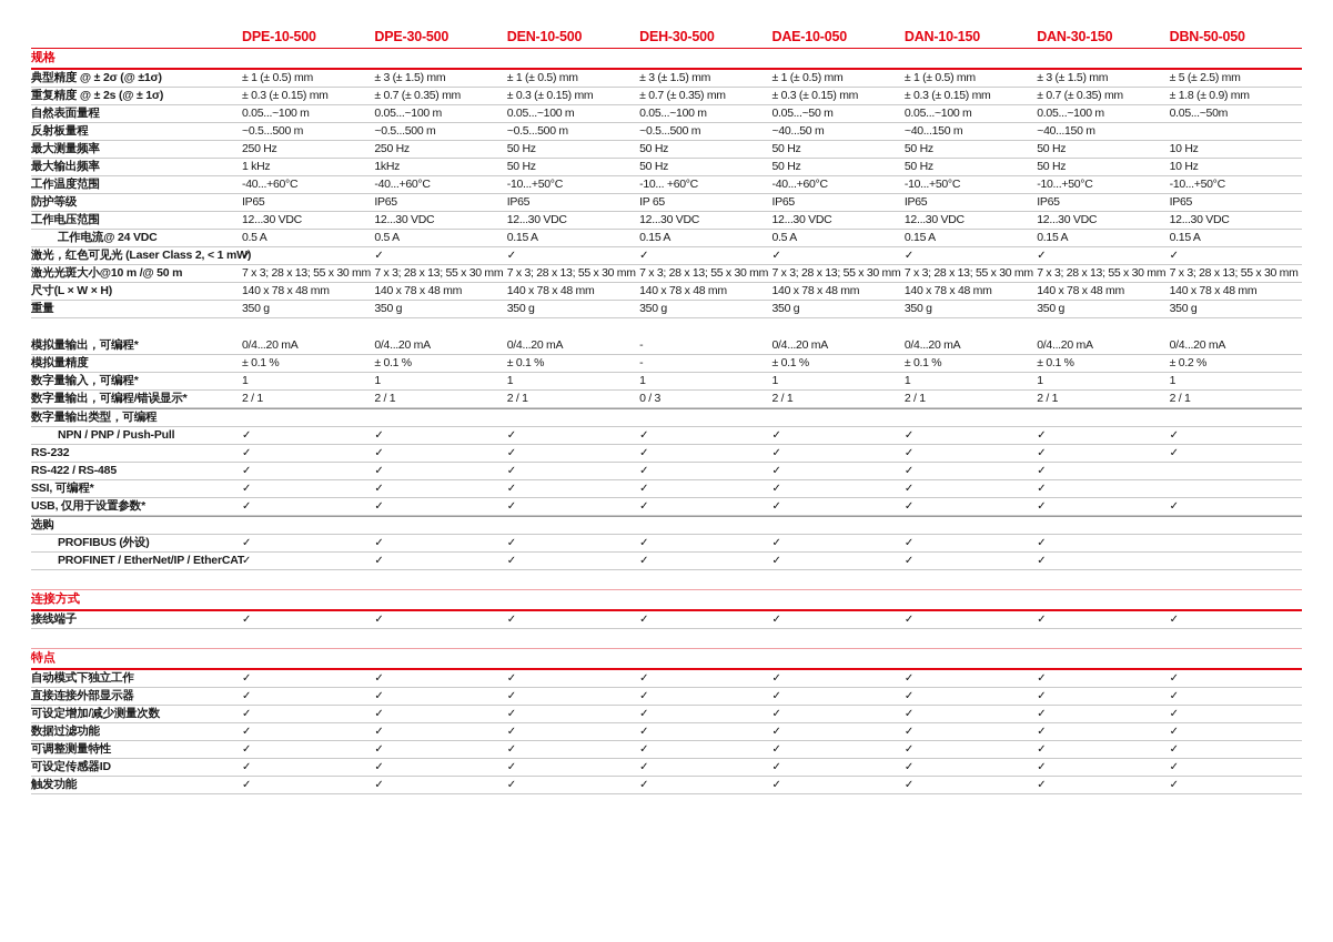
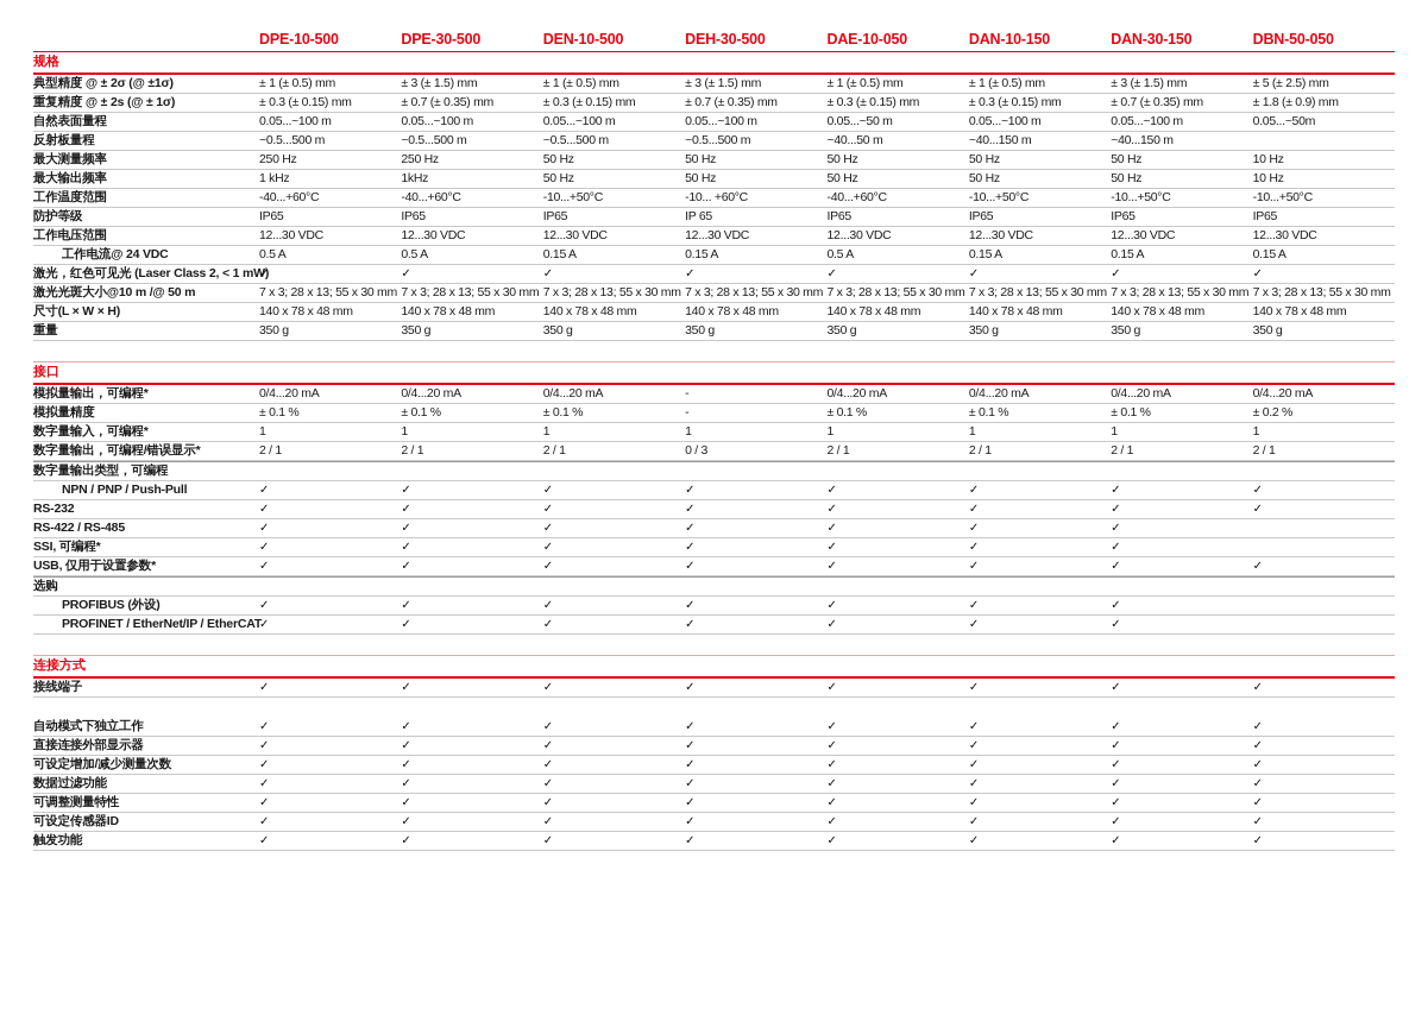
  DPE-10-500
  DPE-30-500
  DEN-10-500
  DEH-30-500
  DAE-10-050
  DAN-10-150
  DAN-30-150
  DBN-50-050
  规格
  典型精度 @ ± 2σ (@ ±1σ)
  ± 1 (± 0.5) mm
  ± 3 (± 1.5) mm
  ± 1 (± 0.5) mm
  ± 3 (± 1.5) mm
  ± 1 (± 0.5) mm
  ± 1 (± 0.5) mm
  ± 3 (± 1.5) mm
  ± 5 (± 2.5) mm
  重复精度 @ ± 2s (@ ± 1σ)
  ± 0.3 (± 0.15) mm
  ± 0.7 (± 0.35) mm
  ± 0.3 (± 0.15) mm
  ± 0.7 (± 0.35) mm
  ± 0.3 (± 0.15) mm
  ± 0.3 (± 0.15) mm
  ± 0.7 (± 0.35) mm
  ± 1.8 (± 0.9) mm
  自然表面量程
  0.05...~100 m
  0.05...~100 m
  0.05...~100 m
  0.05...~100 m
  0.05...~50 m
  0.05...~100 m
  0.05...~100 m
  0.05...~50m
  反射板量程
  ~0.5...500 m
  ~0.5...500 m
  ~0.5...500 m
  ~0.5...500 m
  ~40...50 m
  ~40...150 m
  ~40...150 m
  最大测量频率
  250 Hz
  250 Hz
  50 Hz
  50 Hz
  50 Hz
  50 Hz
  50 Hz
  10 Hz
  最大输出频率
  1 kHz
  1kHz
  50 Hz
  50 Hz
  50 Hz
  50 Hz
  50 Hz
  10 Hz
  工作温度范围
  -40...+60°C
  -40...+60°C
  -10...+50°C
  -10... +60°C
  -40...+60°C
  -10...+50°C
  -10...+50°C
  -10...+50°C
  防护等级
  IP65
  IP65
  IP65
  IP 65
  IP65
  IP65
  IP65
  IP65
  工作电压范围
  12...30 VDC
  12...30 VDC
  12...30 VDC
  12...30 VDC
  12...30 VDC
  12...30 VDC
  12...30 VDC
  12...30 VDC
  工作电流@ 24 VDC
  0.5 A
  0.5 A
  0.15 A
  0.15 A
  0.5 A
  0.15 A
  0.15 A
  0.15 A
  激光，红色可见光 (Laser Class 2, < 1 mW
  ✓
  ✓
  ✓
  ✓
  ✓
  ✓
  ✓
  ✓
  激光光斑大小@10 m /@ 50 m
  7 x 3; 28 x 13; 55 x 30 mm
  7 x 3; 28 x 13; 55 x 30 mm
  7 x 3; 28 x 13; 55 x 30 mm
  7 x 3; 28 x 13; 55 x 30 mm
  7 x 3; 28 x 13; 55 x 30 mm
  7 x 3; 28 x 13; 55 x 30 mm
  7 x 3; 28 x 13; 55 x 30 mm
  7 x 3; 28 x 13; 55 x 30 mm
  尺寸(L × W × H)
  140 x 78 x 48 mm
  140 x 78 x 48 mm
  140 x 78 x 48 mm
  140 x 78 x 48 mm
  140 x 78 x 48 mm
  140 x 78 x 48 mm
  140 x 78 x 48 mm
  140 x 78 x 48 mm
  重量
  350 g
  350 g
  350 g
  350 g
  350 g
  350 g
  350 g
  350 g
+ 接口
  模拟量输出，可编程*
  0/4...20 mA
  0/4...20 mA
  0/4...20 mA
  -
  0/4...20 mA
  0/4...20 mA
  0/4...20 mA
  0/4...20 mA
  模拟量精度
  ± 0.1 %
  ± 0.1 %
  ± 0.1 %
  -
  ± 0.1 %
  ± 0.1 %
  ± 0.1 %
  ± 0.2 %
  数字量输入，可编程*
  1
  1
  1
  1
  1
  1
  1
  1
  数字量输出，可编程/错误显示*
  2 / 1
  2 / 1
  2 / 1
  0 / 3
  2 / 1
  2 / 1
  2 / 1
  2 / 1
  数字量输出类型，可编程
  NPN / PNP / Push-Pull
  ✓
  ✓
  ✓
  ✓
  ✓
  ✓
  ✓
  ✓
  RS-232
  ✓
  ✓
  ✓
  ✓
  ✓
  ✓
  ✓
  ✓
  RS-422 / RS-485
  ✓
  ✓
  ✓
  ✓
  ✓
  ✓
  ✓
  SSI, 可编程*
  ✓
  ✓
  ✓
  ✓
  ✓
  ✓
  ✓
  USB, 仅用于设置参数*
  ✓
  ✓
  ✓
  ✓
  ✓
  ✓
  ✓
  ✓
  选购
  PROFIBUS (外设)
  ✓
  ✓
  ✓
  ✓
  ✓
  ✓
  ✓
  PROFINET / EtherNet/IP / EtherCAT
  ✓
  ✓
  ✓
  ✓
  ✓
  ✓
  ✓
  连接方式
  接线端子
  ✓
  ✓
  ✓
  ✓
  ✓
  ✓
  ✓
  ✓
- 特点
  自动模式下独立工作
  ✓
  ✓
  ✓
  ✓
  ✓
  ✓
  ✓
  ✓
  直接连接外部显示器
  ✓
  ✓
  ✓
  ✓
  ✓
  ✓
  ✓
  ✓
  可设定增加/减少测量次数
  ✓
  ✓
  ✓
  ✓
  ✓
  ✓
  ✓
  ✓
  数据过滤功能
  ✓
  ✓
  ✓
  ✓
  ✓
  ✓
  ✓
  ✓
  可调整测量特性
  ✓
  ✓
  ✓
  ✓
  ✓
  ✓
  ✓
  ✓
  可设定传感器ID
  ✓
  ✓
  ✓
  ✓
  ✓
  ✓
  ✓
  ✓
  触发功能
  ✓
  ✓
  ✓
  ✓
  ✓
  ✓
  ✓
  ✓
